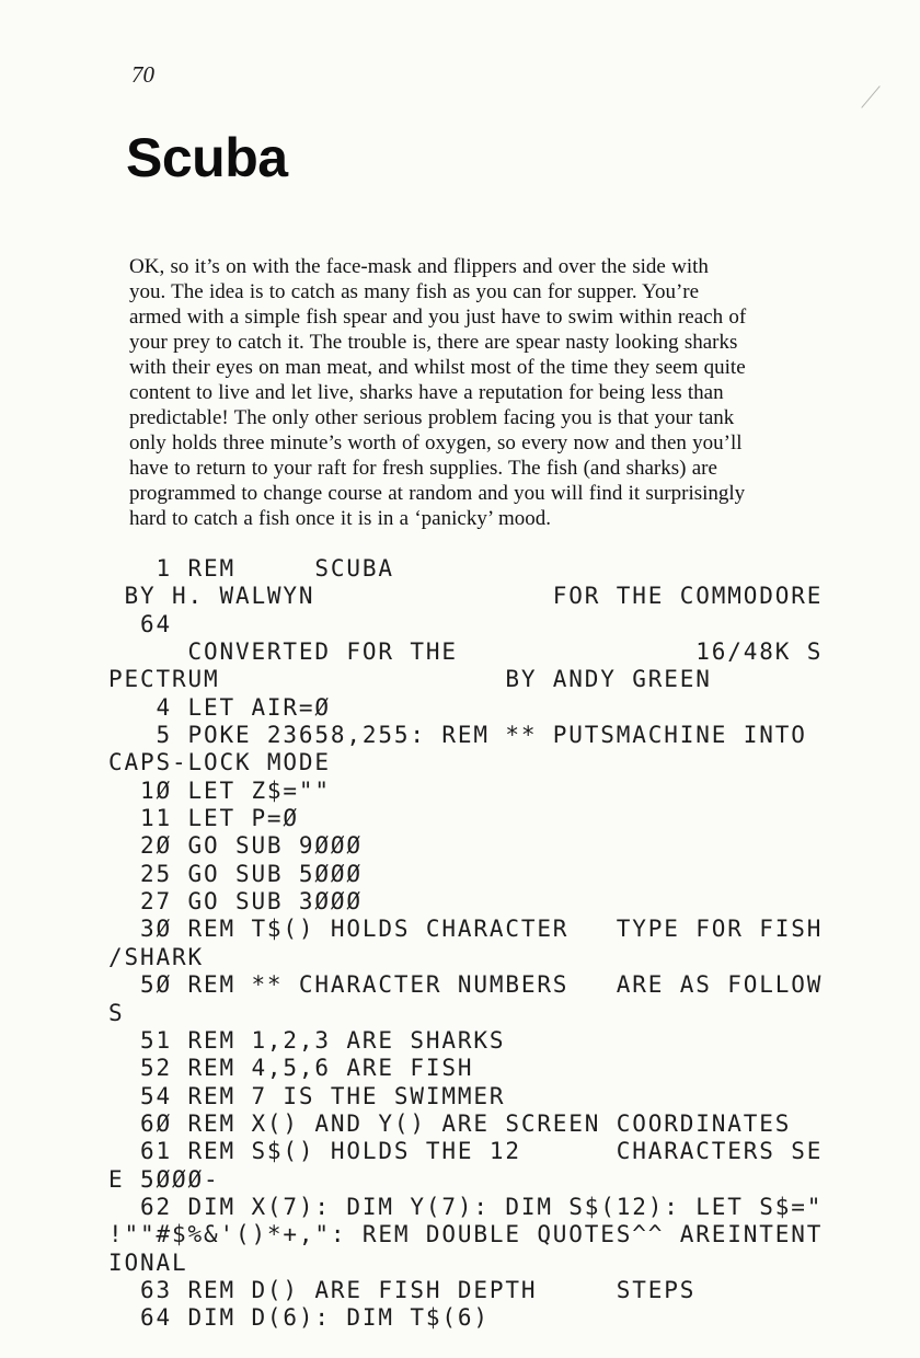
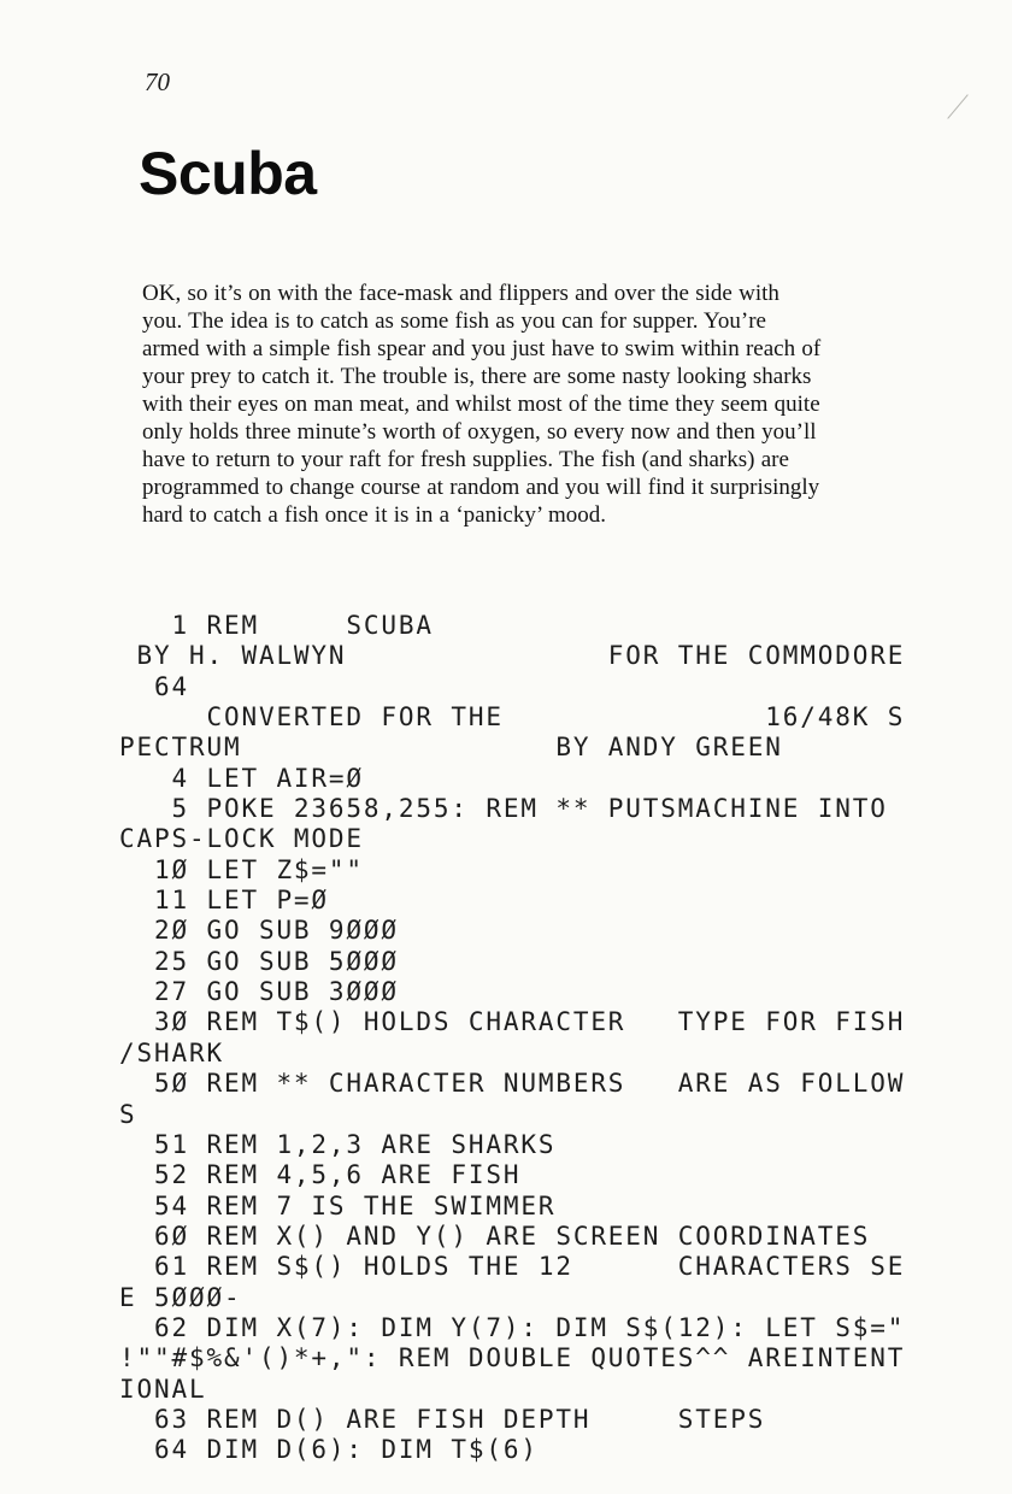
  70
  Scuba
  OK, so it’s on with the face-mask and flippers and over the side with
- you. The idea is to catch as many fish as you can for supper. You’re
+ you. The idea is to catch as some fish as you can for supper. You’re
  armed with a simple fish spear and you just have to swim within reach of
- your prey to catch it. The trouble is, there are spear nasty looking sharks
+ your prey to catch it. The trouble is, there are some nasty looking sharks
  with their eyes on man meat, and whilst most of the time they seem quite
- content to live and let live, sharks have a reputation for being less than
- predictable! The only other serious problem facing you is that your tank
  only holds three minute’s worth of oxygen, so every now and then you’ll
  have to return to your raft for fresh supplies. The fish (and sharks) are
  programmed to change course at random and you will find it surprisingly
  hard to catch a fish once it is in a ‘panicky’ mood.
  1 REM SCUBA
  BY H. WALWYN FOR THE COMMODORE
  64
  CONVERTED FOR THE 16/48K S
  PECTRUM BY ANDY GREEN
  4 LET AIR=Ø
  5 POKE 23658,255: REM ** PUTSMACHINE INTO
  CAPS-LOCK MODE
  1Ø LET Z$=""
  11 LET P=Ø
  2Ø GO SUB 9ØØØ
  25 GO SUB 5ØØØ
  27 GO SUB 3ØØØ
  3Ø REM T$() HOLDS CHARACTER TYPE FOR FISH
  /SHARK
  5Ø REM ** CHARACTER NUMBERS ARE AS FOLLOW
  S
  51 REM 1,2,3 ARE SHARKS
  52 REM 4,5,6 ARE FISH
  54 REM 7 IS THE SWIMMER
  6Ø REM X() AND Y() ARE SCREEN COORDINATES
  61 REM S$() HOLDS THE 12 CHARACTERS SE
  E 5ØØØ-
  62 DIM X(7): DIM Y(7): DIM S$(12): LET S$="
  !""#$%&'()*+,": REM DOUBLE QUOTES^^ AREINTENT
  IONAL
  63 REM D() ARE FISH DEPTH STEPS
  64 DIM D(6): DIM T$(6)
